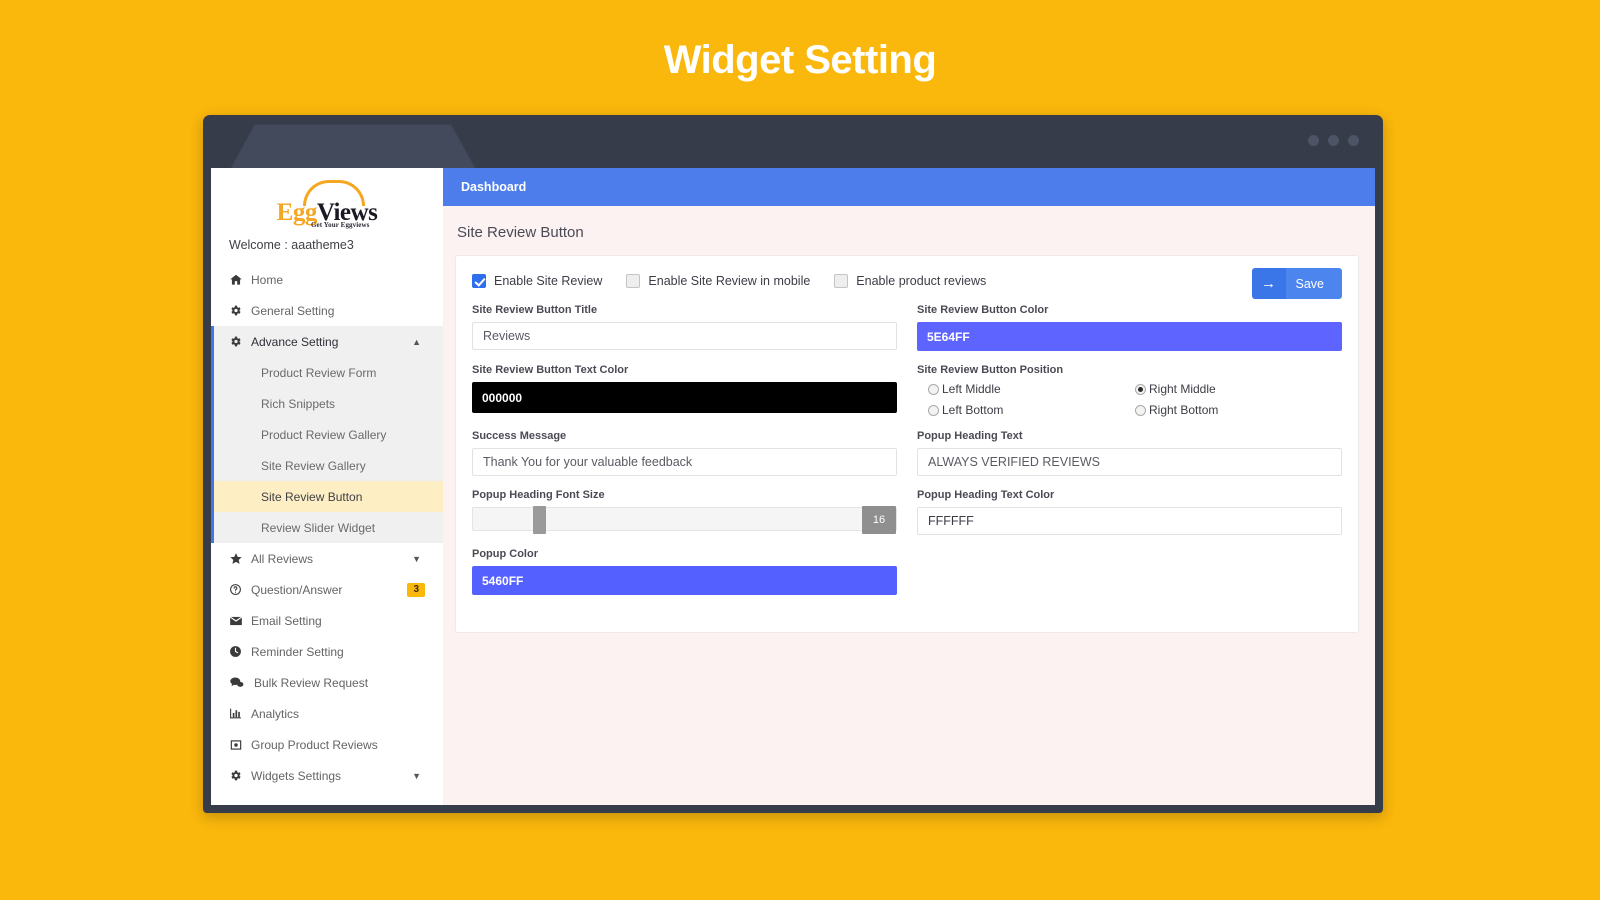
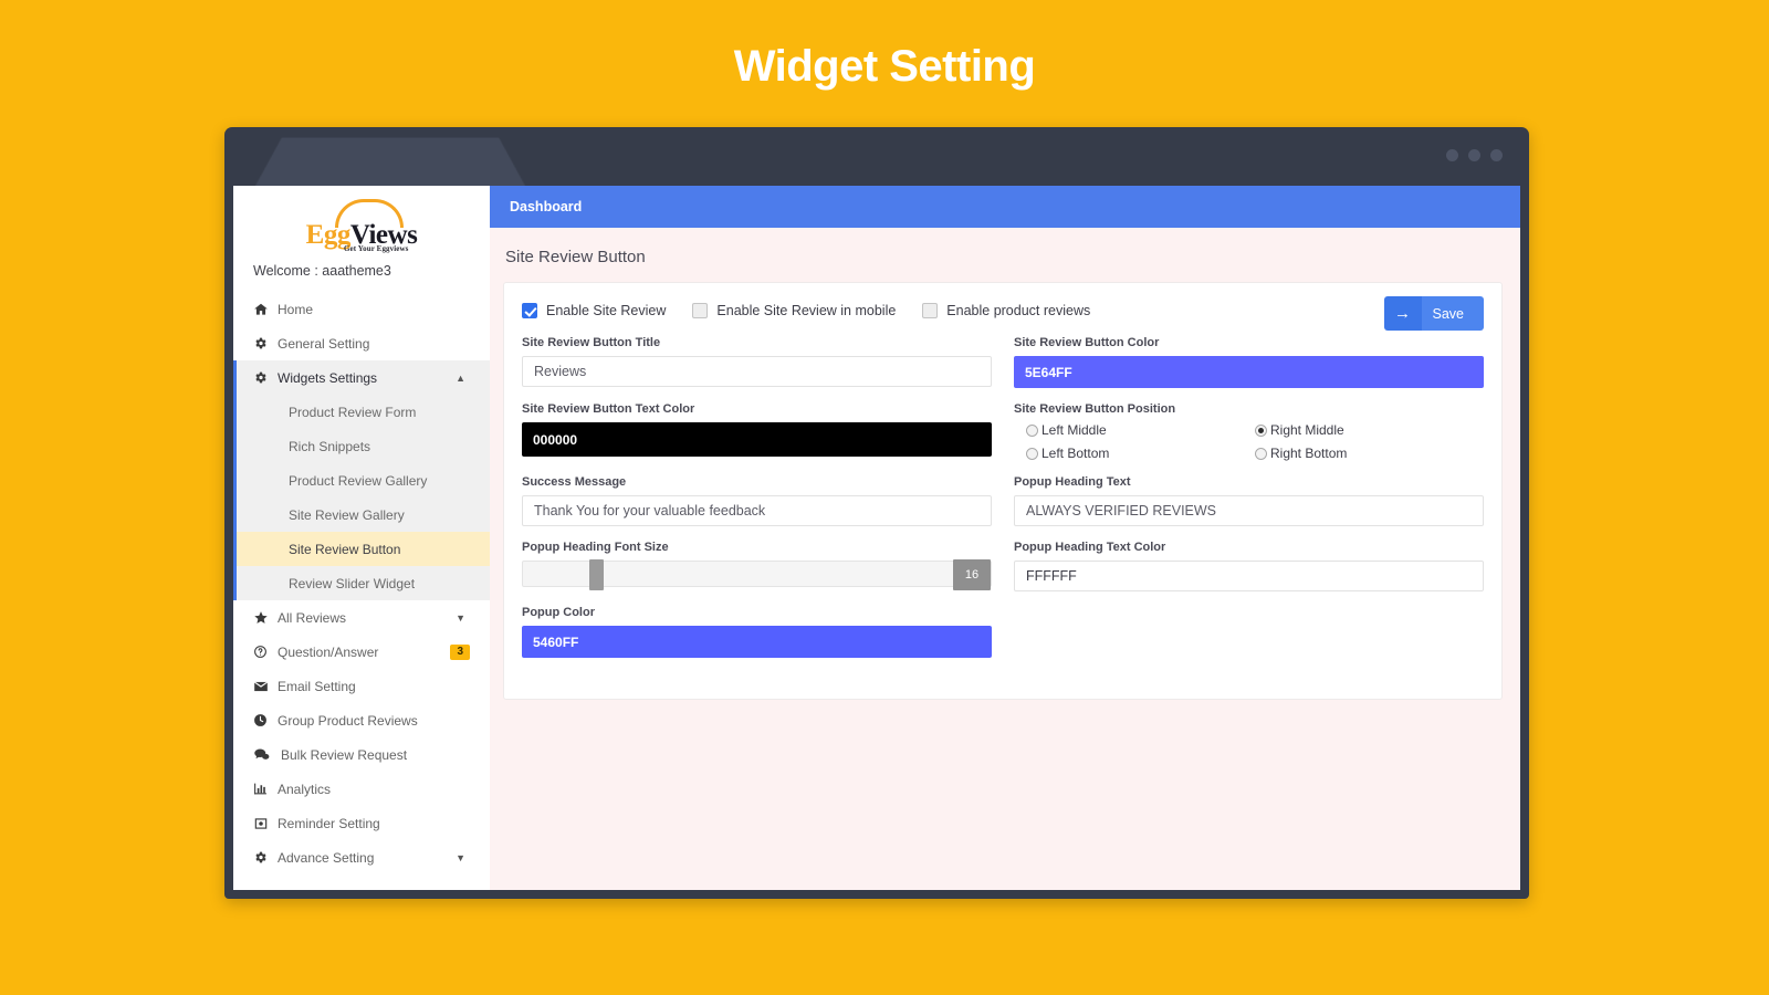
  Widget Setting
  EggViews
  Get Your Eggviews
  Welcome : aaatheme3
  Home
  General Setting
- Advance Setting
+ Widgets Settings
  ▲
  Product Review Form
  Rich Snippets
  Product Review Gallery
  Site Review Gallery
  Site Review Button
  Review Slider Widget
  All Reviews
  ▼
  Question/Answer
  3
  Email Setting
- Reminder Setting
+ Group Product Reviews
  Bulk Review Request
  Analytics
- Group Product Reviews
+ Reminder Setting
- Widgets Settings
+ Advance Setting
  ▼
  Dashboard
  Site Review Button
  →
  Save
  Enable Site Review
  Enable Site Review in mobile
  Enable product reviews
  Site Review Button Title
  Reviews
  Site Review Button Color
  5E64FF
  Site Review Button Text Color
  000000
  Site Review Button Position
  Left Middle
  Right Middle
  Left Bottom
  Right Bottom
  Success Message
  Thank You for your valuable feedback
  Popup Heading Text
  ALWAYS VERIFIED REVIEWS
  Popup Heading Font Size
  16
  Popup Heading Text Color
  FFFFFF
  Popup Color
  5460FF
